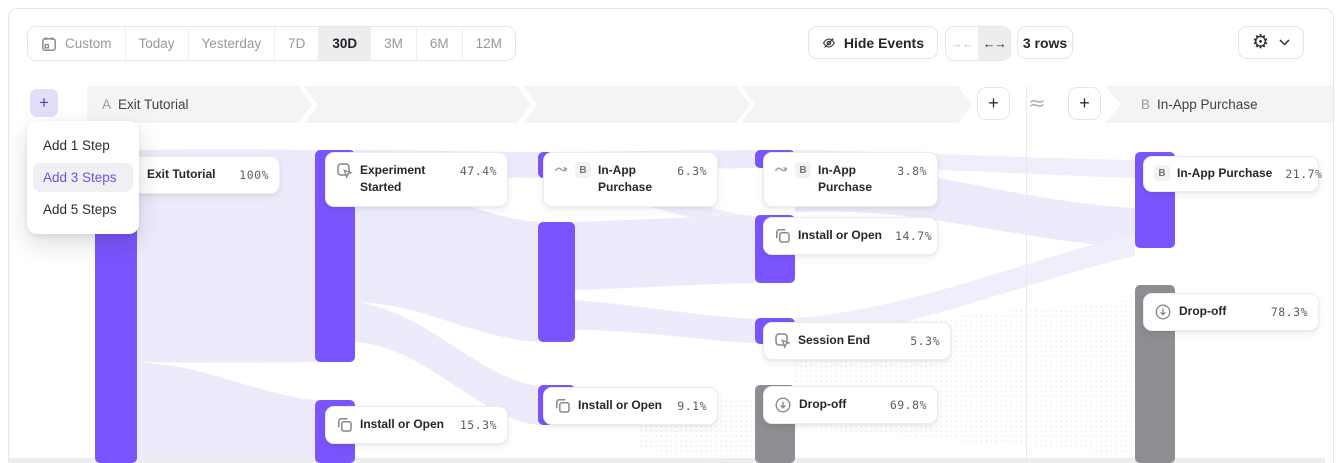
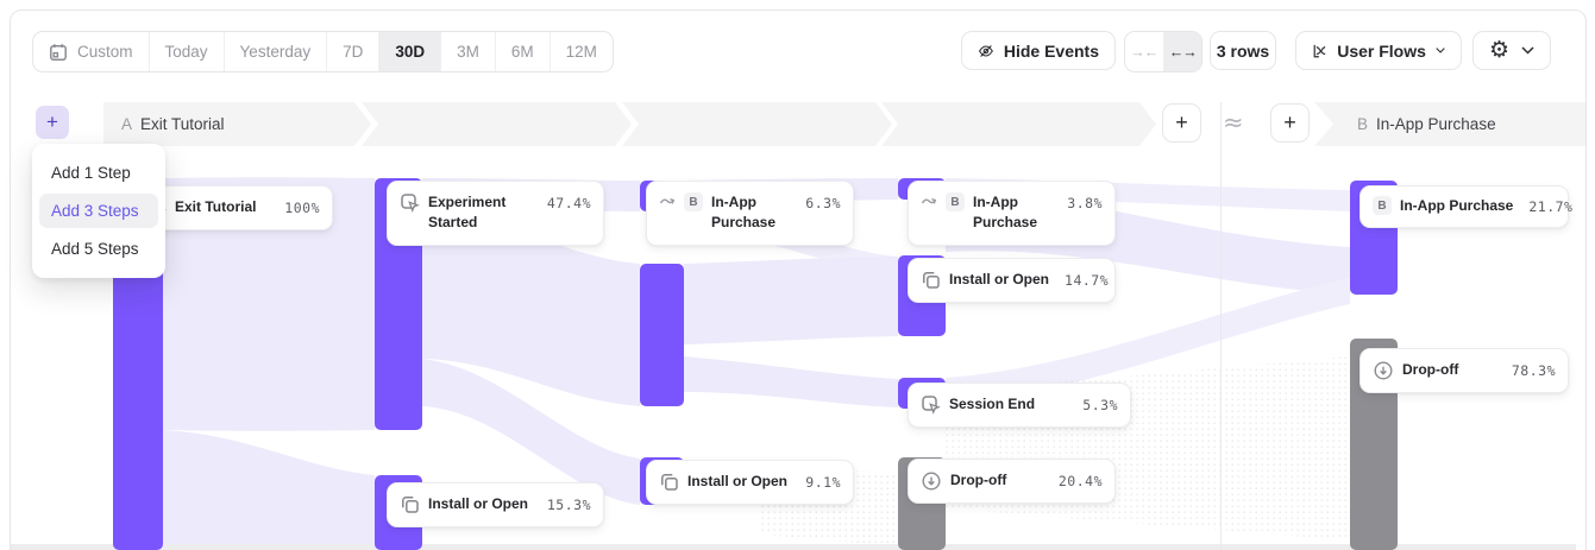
  Custom
  Today
  Yesterday
  7D
  30D
  3M
  6M
  12M
  Hide Events
  →←
  ←→
  3 rows
+ User Flows
  ⚙
  A Exit Tutorial
  +
  +
  ≈
  +
  B In-App Purchase
  Exit Tutorial
  100%
  Experiment Started
  47.4%
  Install or Open
  15.3%
  B
  In-App Purchase
  6.3%
  Install or Open
  9.1%
  B
  In-App Purchase
  3.8%
  Install or Open
  14.7%
  Session End
  5.3%
  Drop-off
- 69.8%
+ 20.4%
  B
  In-App Purchase
  21.7%
  Drop-off
  78.3%
  Add 1 Step
  Add 3 Steps
  Add 5 Steps
